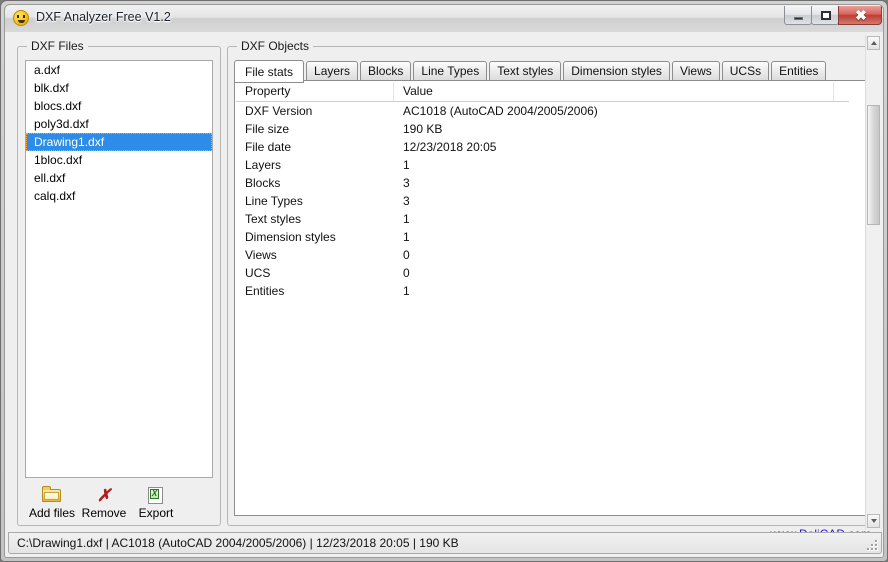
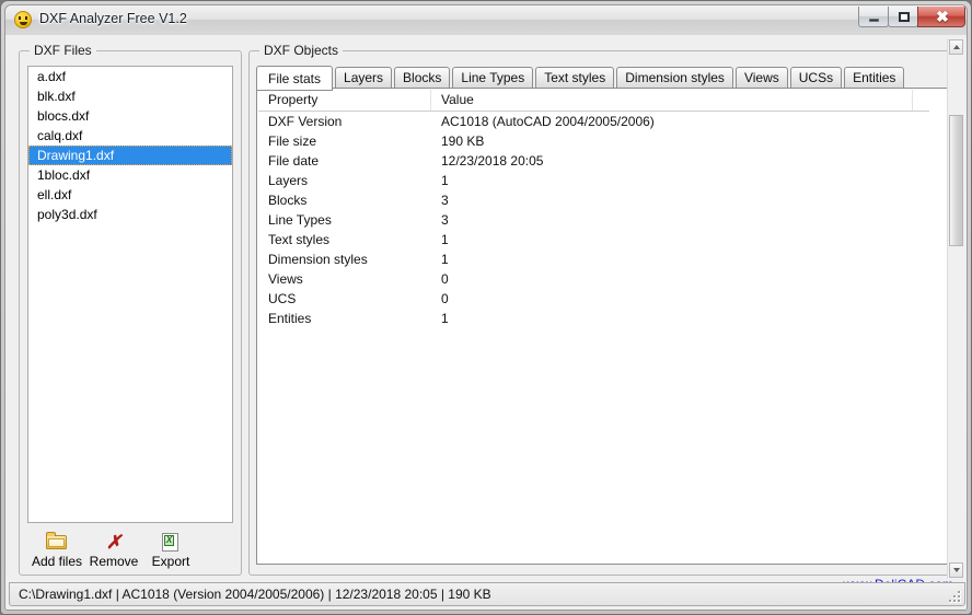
  DXF Analyzer Free V1.2
  ✖
  DXF Files
  a.dxf
  blk.dxf
  blocs.dxf
- poly3d.dxf
+ calq.dxf
  Drawing1.dxf
  1bloc.dxf
  ell.dxf
- calq.dxf
+ poly3d.dxf
  Add files
  ✗
  Remove
  Export
  DXF Objects
  File stats
  Layers
  Blocks
  Line Types
  Text styles
  Dimension styles
  Views
  UCSs
  Entities
  Property
  Value
  DXF Version
  AC1018 (AutoCAD 2004/2005/2006)
  File size
  190 KB
  File date
  12/23/2018 20:05
  Layers
  1
  Blocks
  3
  Line Types
  3
  Text styles
  1
  Dimension styles
  1
  Views
  0
  UCS
  0
  Entities
  1
- C:\Drawing1.dxf | AC1018 (AutoCAD 2004/2005/2006) | 12/23/2018 20:05 | 190 KB
+ C:\Drawing1.dxf | AC1018 (Version 2004/2005/2006) | 12/23/2018 20:05 | 190 KB
